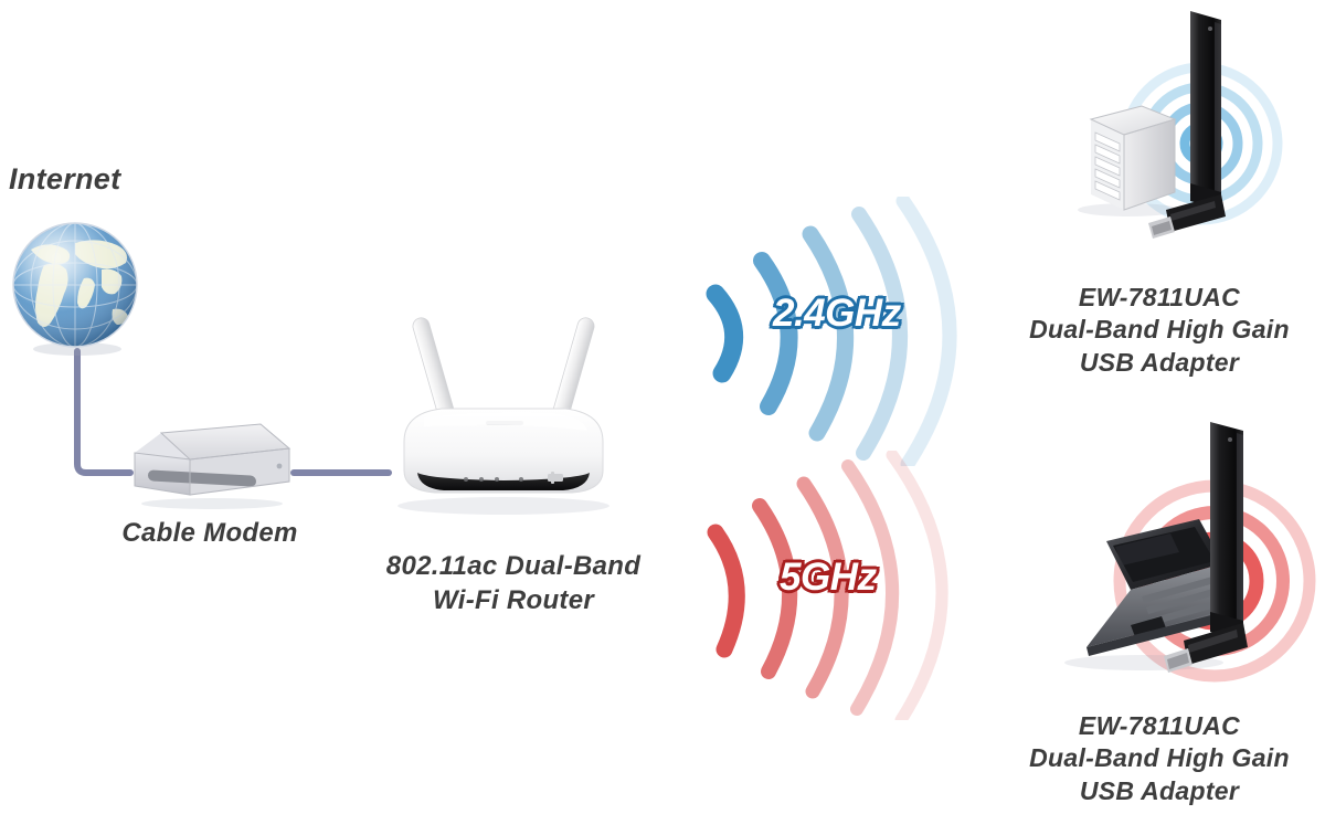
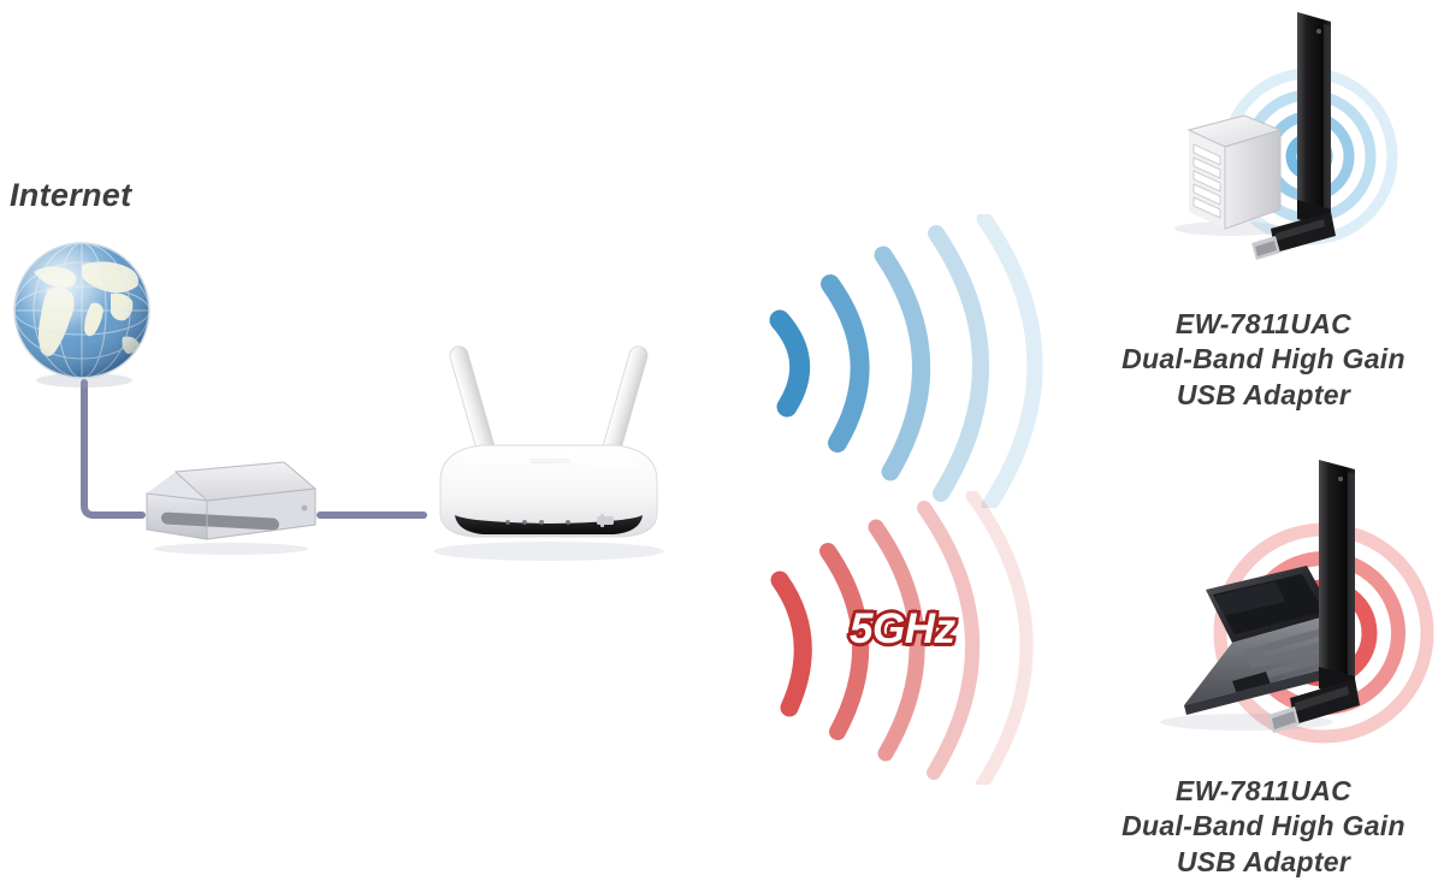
  Internet
- Cable Modem
- 802.11ac Dual-Band
- Wi-Fi Router
- 2.4GHz
  5GHz
  EW-7811UAC
  Dual-Band High Gain
  USB Adapter
  EW-7811UAC
  Dual-Band High Gain
  USB Adapter
